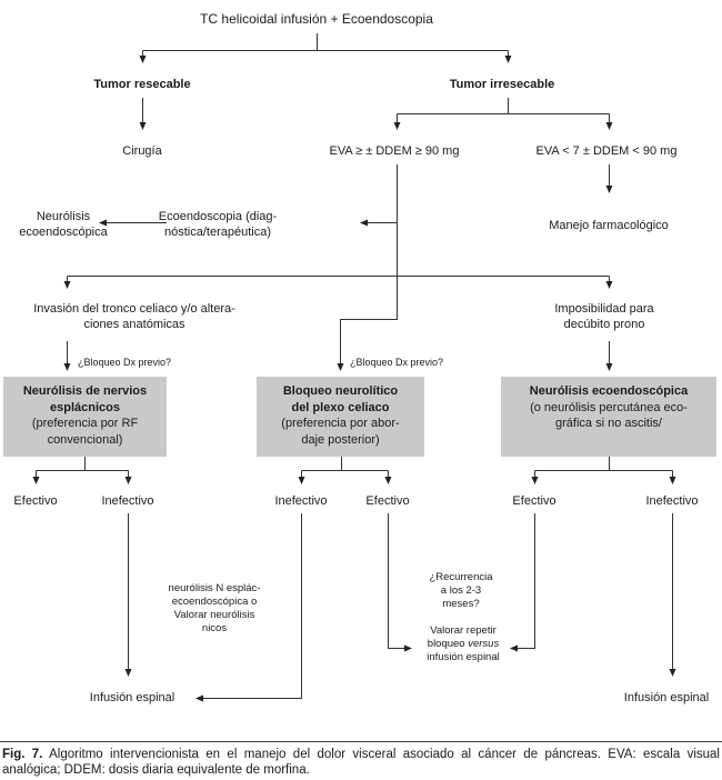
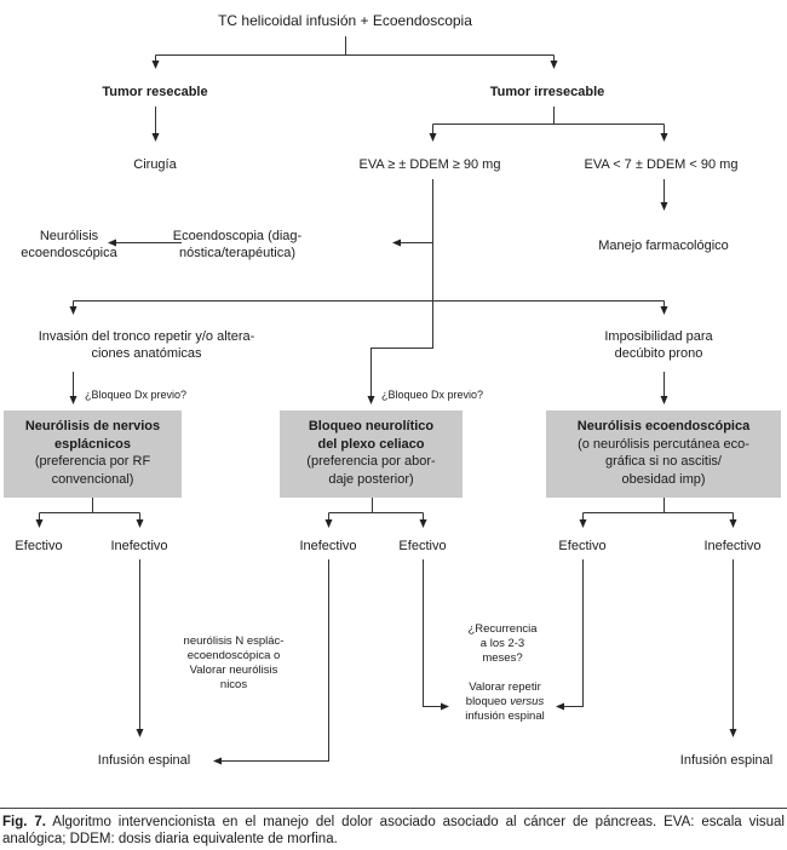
  TC helicoidal infusión + Ecoendoscopia
  Tumor resecable
  Tumor irresecable
  Cirugía
  EVA ≥ ± DDEM ≥ 90 mg
  EVA < 7 ± DDEM < 90 mg
  Neurólisis
  ecoendoscópica
  Ecoendoscopia (diag-
  nóstica/terapéutica)
  Manejo farmacológico
- Invasión del tronco celiaco y/o altera-
+ Invasión del tronco repetir y/o altera-
  ciones anatómicas
  Imposibilidad para
  decúbito prono
  ¿Bloqueo Dx previo?
  ¿Bloqueo Dx previo?
  Neurólisis de nervios
  esplácnicos
  (preferencia por RF
  convencional)
  Bloqueo neurolítico
  del plexo celiaco
  (preferencia por abor-
  daje posterior)
  Neurólisis ecoendoscópica
  (o neurólisis percutánea eco-
  gráfica si no ascitis/
+ obesidad imp)
  Efectivo
  Inefectivo
  Inefectivo
  Efectivo
  Efectivo
  Inefectivo
  neurólisis N esplác-
  ecoendoscópica o
  Valorar neurólisis
  nicos
  ¿Recurrencia
  a los 2-3
  meses?
  Valorar repetir
  bloqueo versus
  infusión espinal
  Infusión espinal
  Infusión espinal
- Fig. 7. Algoritmo intervencionista en el manejo del dolor visceral asociado al cáncer de páncreas. EVA: escala visual analógica; DDEM: dosis diaria equivalente de morfina.
+ Fig. 7. Algoritmo intervencionista en el manejo del dolor asociado asociado al cáncer de páncreas. EVA: escala visual analógica; DDEM: dosis diaria equivalente de morfina.
